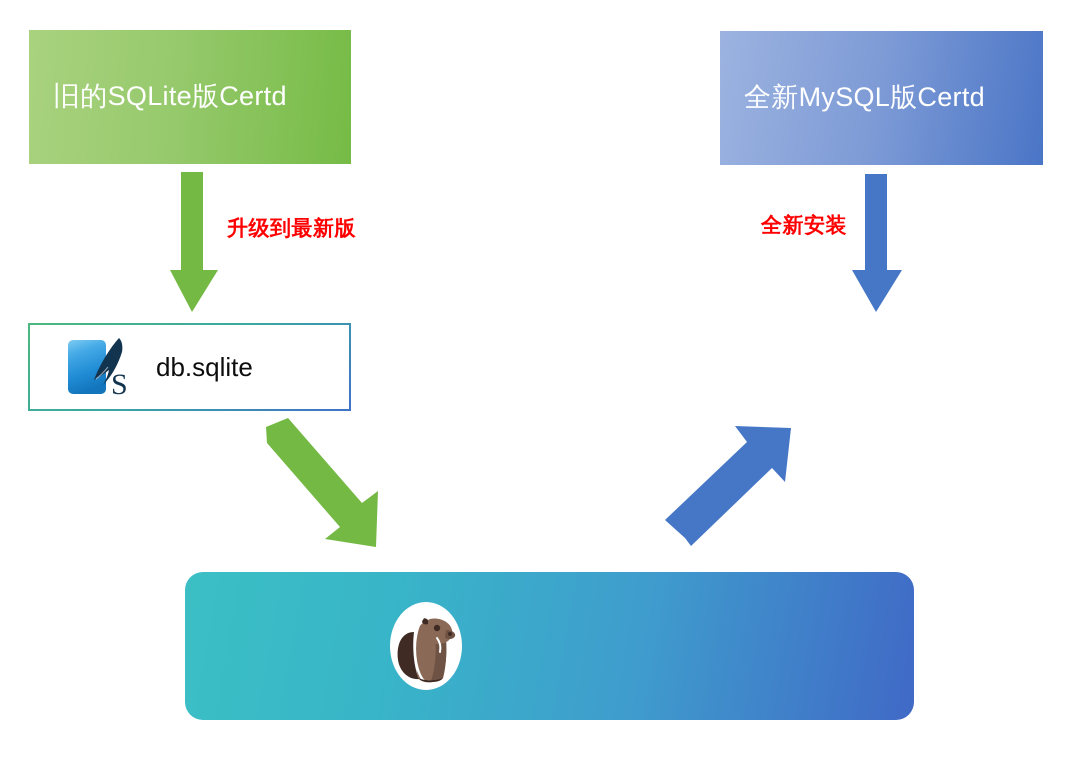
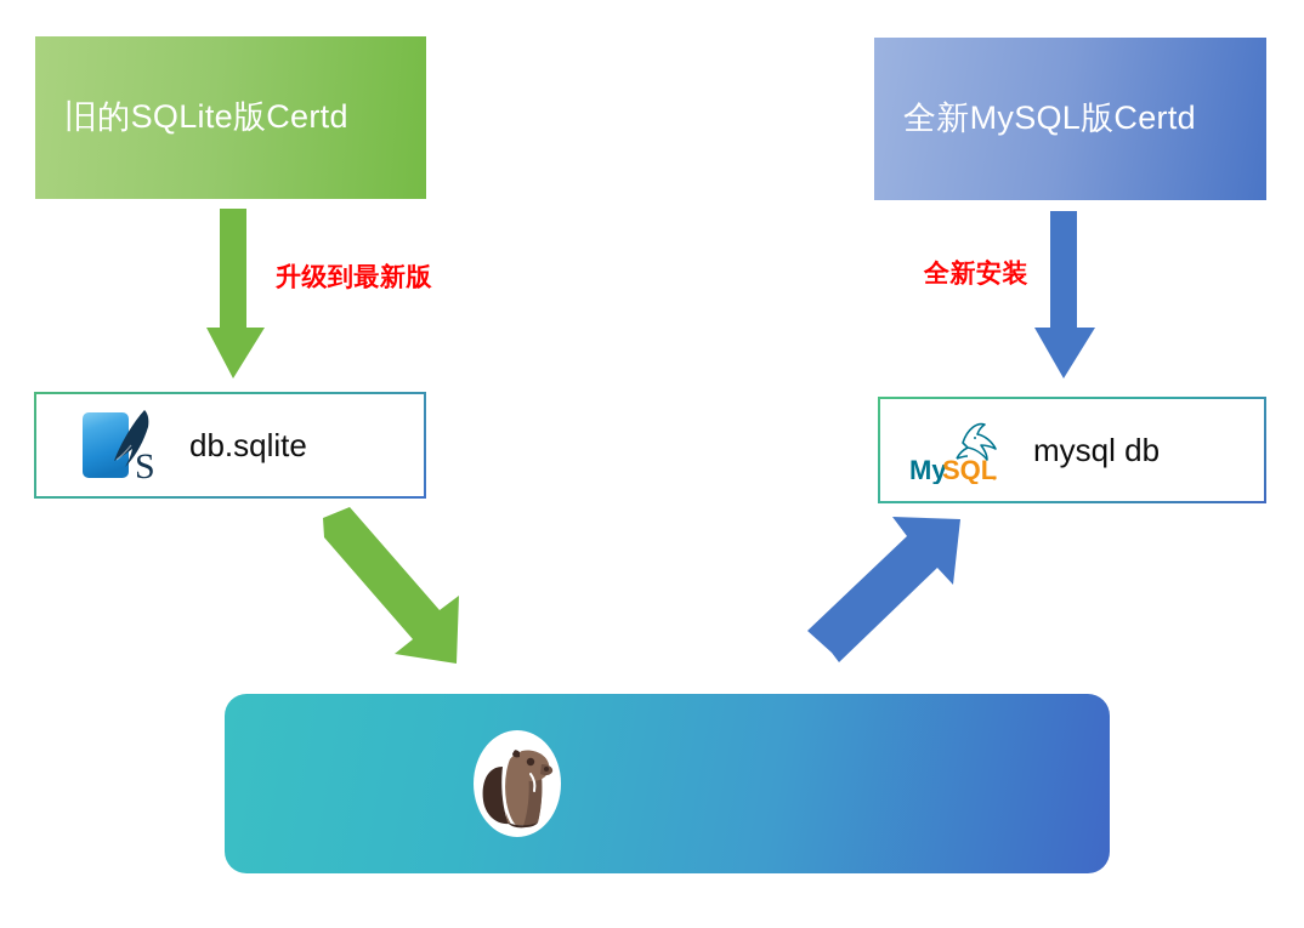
  旧的SQLite版Certd
  全新MySQL版Certd
  升级到最新版
  全新安装
  S
  db.sqlite
+ My
+ SQL
+ mysql db
